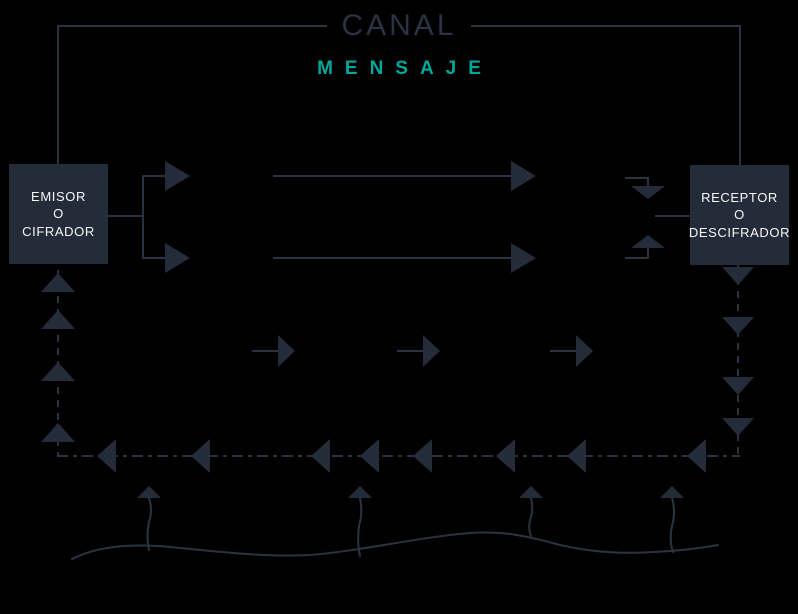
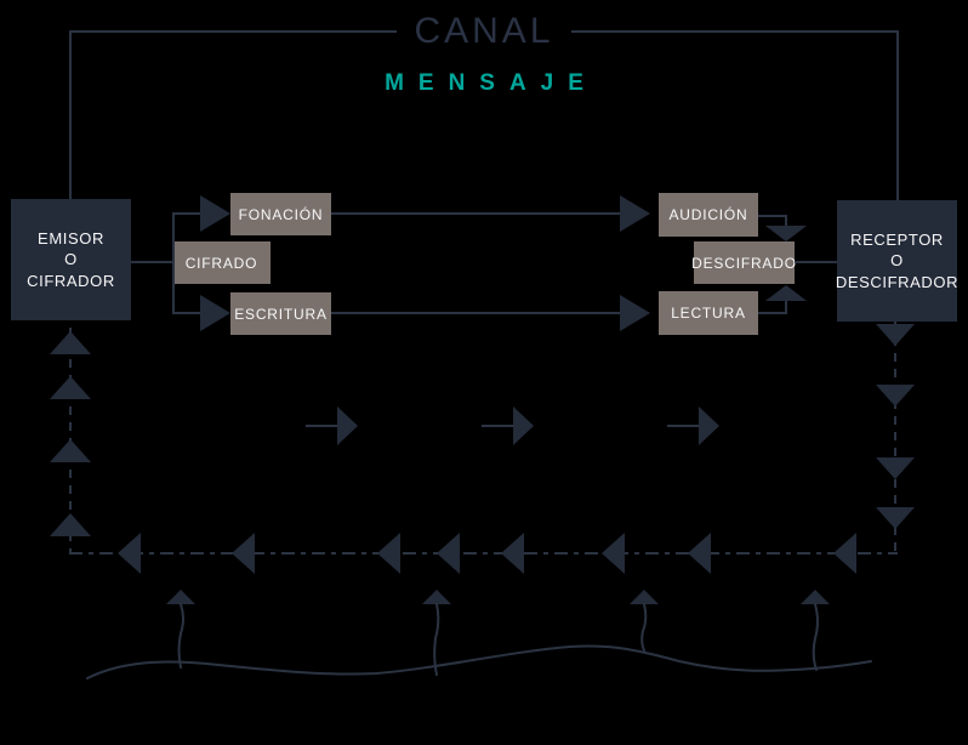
  CANAL
  MENSAJE
  EMISOR
  O
  CIFRADOR
  RECEPTOR
  O
  DESCIFRADOR
+ FONACIÓN
+ CIFRADO
+ ESCRITURA
+ AUDICIÓN
+ DESCIFRADO
+ LECTURA
